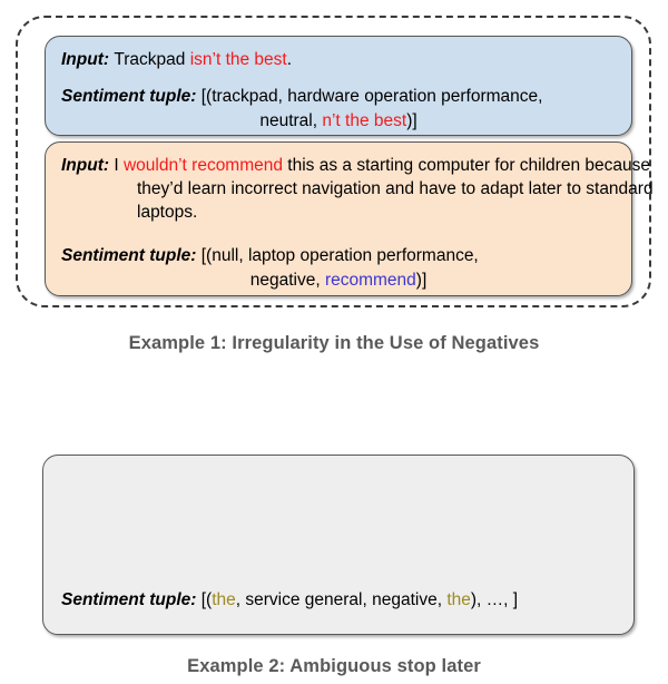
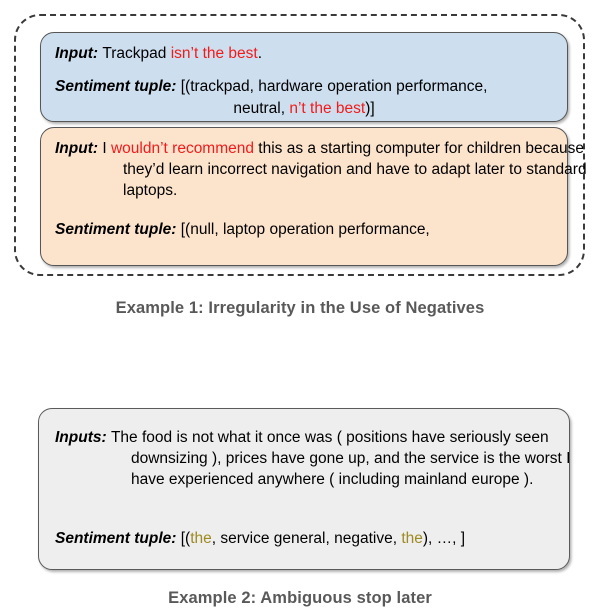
  Input: Trackpad isn’t the best.
  Sentiment tuple: [(trackpad, hardware operation performance,
  neutral, n’t the best)]
  Input: I wouldn’t recommend this as a starting computer for children because they’d learn incorrect navigation and have to adapt later to standard laptops.
  Sentiment tuple: [(null, laptop operation performance,
- negative, recommend)]
  Example 1: Irregularity in the Use of Negatives
+ Inputs: The food is not what it once was ( positions have seriously seen downsizing ), prices have gone up, and the service is the worst I have experienced anywhere ( including mainland europe ).
  Sentiment tuple: [(the, service general, negative, the), …, ]
  Example 2: Ambiguous stop later
